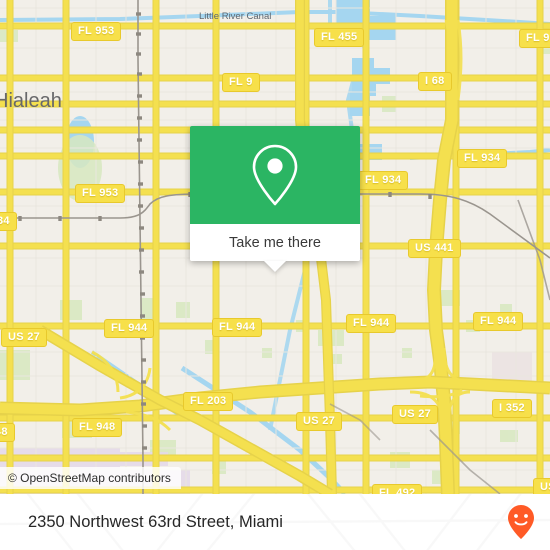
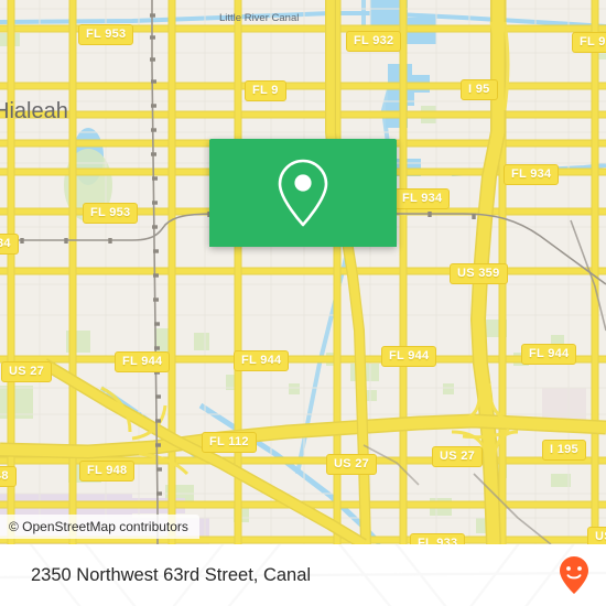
  Hialeah
  Little River Canal
  FL 953
- FL 455
+ FL 932
  FL 9
  FL 9
- I 68
+ I 95
  FL 934
  FL 934
  FL 953
  34
- US 441
+ US 359
  FL 944
  FL 944
  FL 944
  FL 944
  US 27
- FL 203
+ FL 112
- I 352
+ I 195
  FL 948
  US 27
  US 27
- FL 492
+ FL 933
- Take me there
  © OpenStreetMap contributors
- 2350 Northwest 63rd Street, Miami
+ 2350 Northwest 63rd Street, Canal
